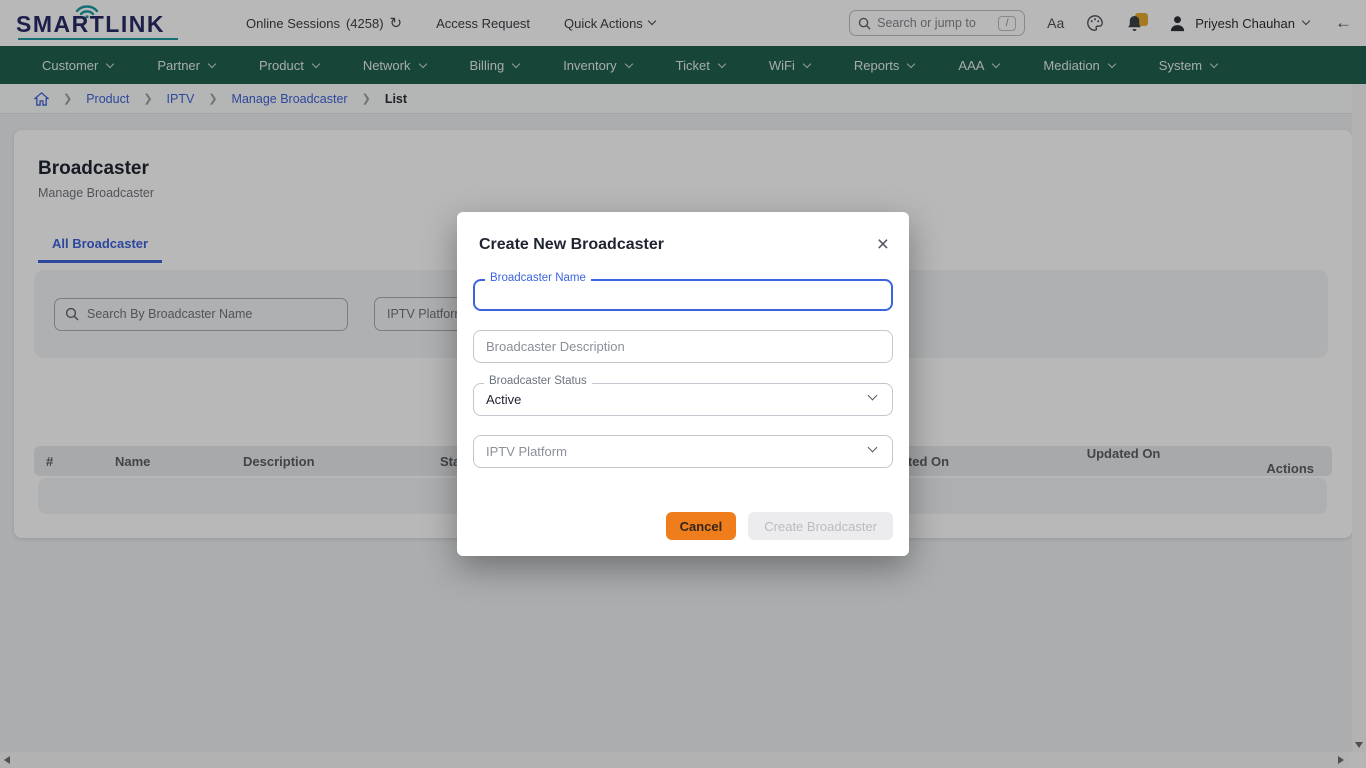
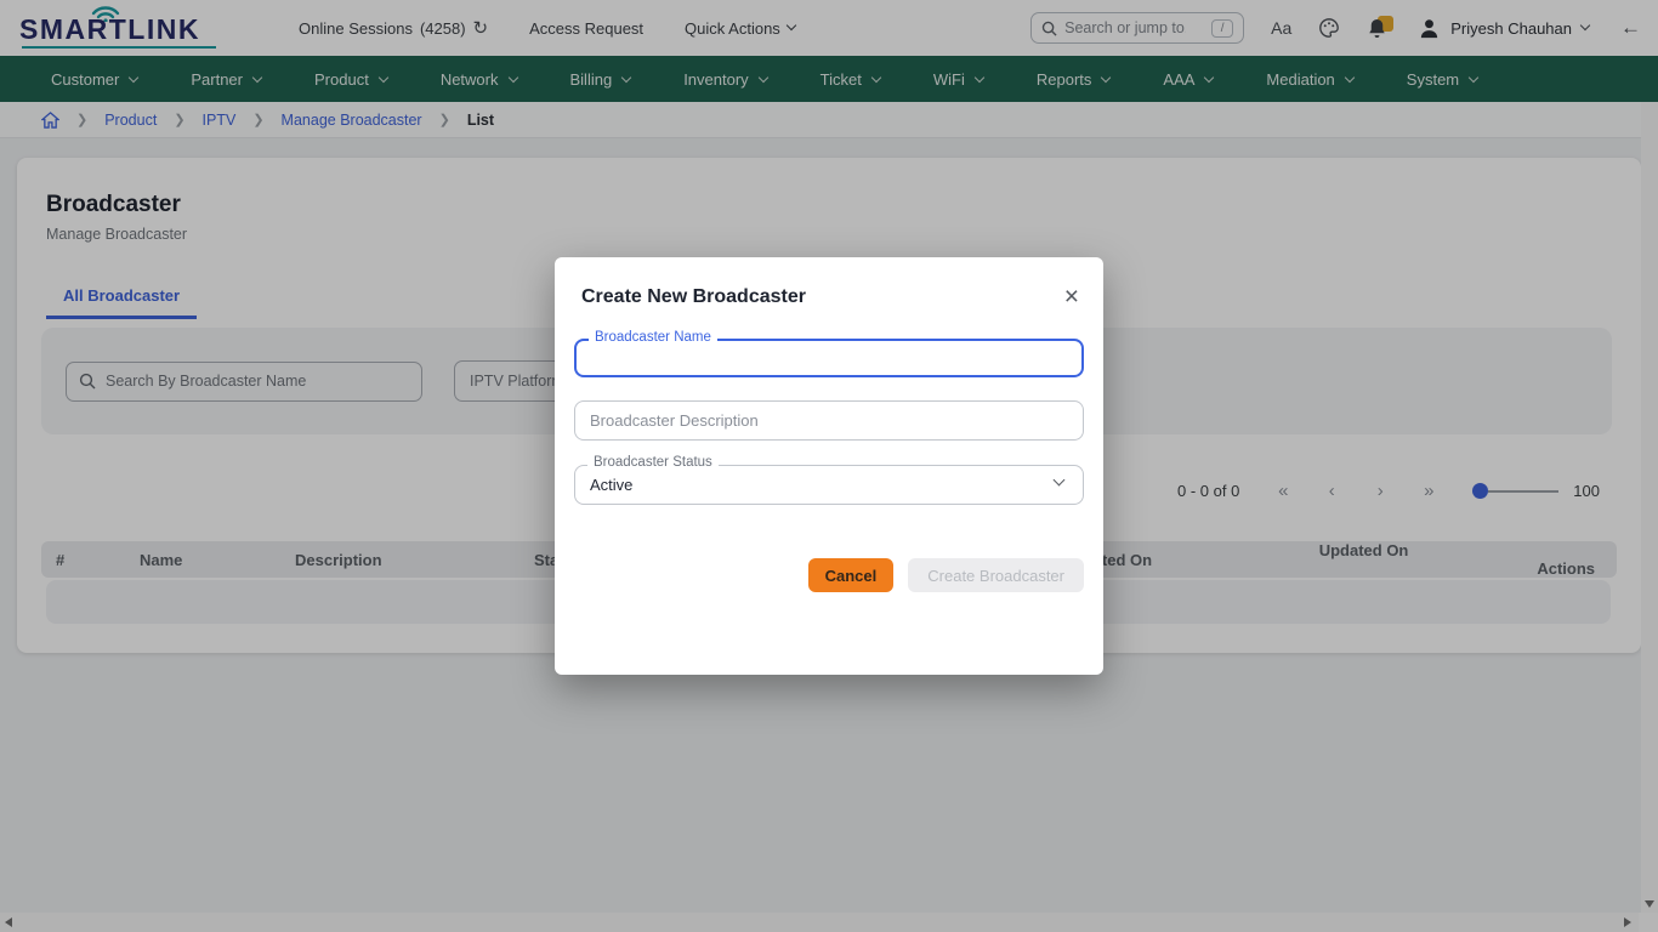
  SMARTLINK
  Online Sessions
  (4258)
  ↻
  Access Request
  Quick Actions
  Search or jump to
  /
  Aa
  Priyesh Chauhan
  ←
  Customer
  Partner
  Product
  Network
  Billing
  Inventory
  Ticket
  WiFi
  Reports
  AAA
  Mediation
  System
  ❯
  Product
  ❯
  IPTV
  ❯
  Manage Broadcaster
  ❯
  List
  Broadcaster
  Manage Broadcaster
  All Broadcaster
  Search By Broadcaster Name
  IPTV Platfor
+ 0 - 0 of 0
+ «
+ ‹
+ ›
+ »
+ 100
  #
  Name
  Description
  Updated On Actions
  Create New Broadcaster
  ×
  Broadcaster Name
  Broadcaster Description
  Broadcaster Status
  Active
- IPTV Platform
  Cancel
  Create Broadcaster
